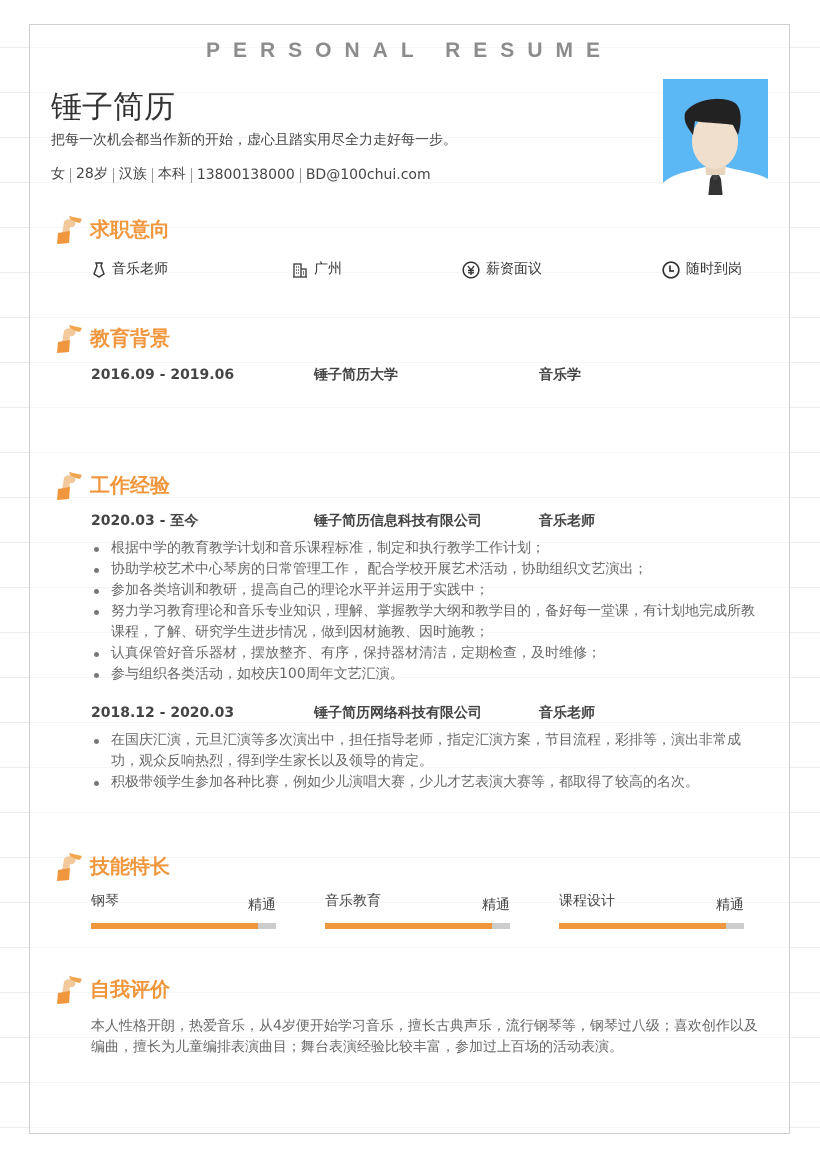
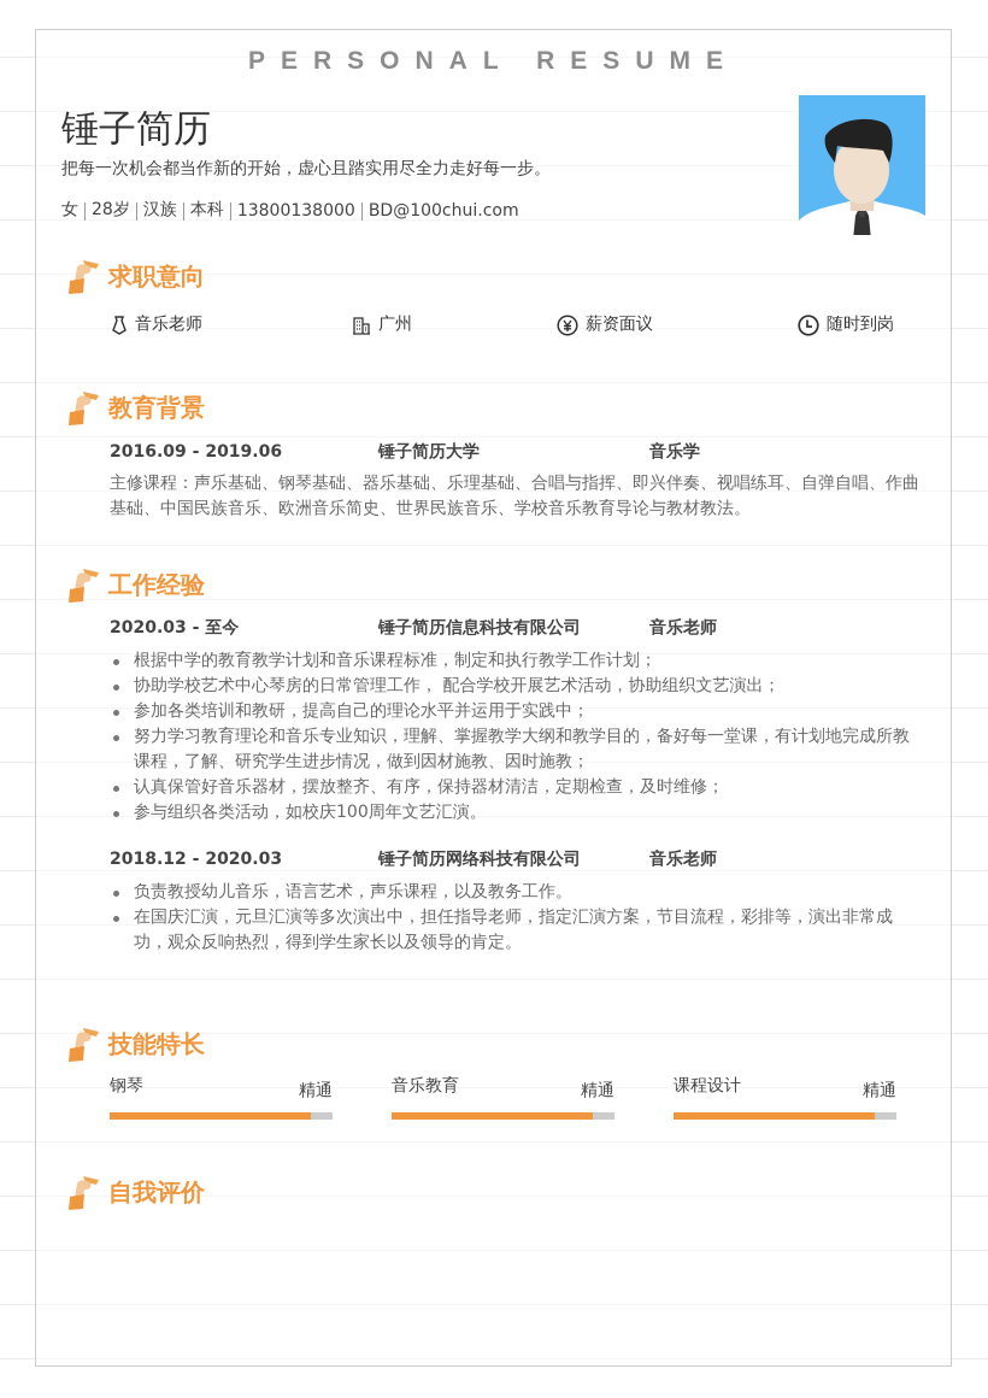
  PERSONAL RESUME
  锤子简历
  把每一次机会都当作新的开始，虚心且踏实用尽全力走好每一步。
  女
  28岁
  汉族
  本科
  13800138000
  BD@100chui.com
  求职意向
  音乐老师
  广州
  薪资面议
  随时到岗
  教育背景
  2016.09 - 2019.06
  锤子简历大学
  音乐学
+ 主修课程：声乐基础、钢琴基础、器乐基础、乐理基础、合唱与指挥、即兴伴奏、视唱练耳、自弹自唱、作曲基础、中国民族音乐、欧洲音乐简史、世界民族音乐、学校音乐教育导论与教材教法。
  工作经验
  2020.03 - 至今
  锤子简历信息科技有限公司
  音乐老师
  根据中学的教育教学计划和音乐课程标准，制定和执行教学工作计划；
  协助学校艺术中心琴房的日常管理工作， 配合学校开展艺术活动，协助组织文艺演出；
  参加各类培训和教研，提高自己的理论水平并运用于实践中；
  努力学习教育理论和音乐专业知识，理解、掌握教学大纲和教学目的，备好每一堂课，有计划地完成所教课程，了解、研究学生进步情况，做到因材施教、因时施教；
  认真保管好音乐器材，摆放整齐、有序，保持器材清洁，定期检查，及时维修；
  参与组织各类活动，如校庆100周年文艺汇演。
  2018.12 - 2020.03
  锤子简历网络科技有限公司
  音乐老师
+ 负责教授幼儿音乐，语言艺术，声乐课程，以及教务工作。
  在国庆汇演，元旦汇演等多次演出中，担任指导老师，指定汇演方案，节目流程，彩排等，演出非常成功，观众反响热烈，得到学生家长以及领导的肯定。
- 积极带领学生参加各种比赛，例如少儿演唱大赛，少儿才艺表演大赛等，都取得了较高的名次。
  技能特长
  钢琴
  精通
  音乐教育
  精通
  课程设计
  精通
  自我评价
- 本人性格开朗，热爱音乐，从4岁便开始学习音乐，擅长古典声乐，流行钢琴等，钢琴过八级；喜欢创作以及编曲，擅长为儿童编排表演曲目；舞台表演经验比较丰富，参加过上百场的活动表演。
